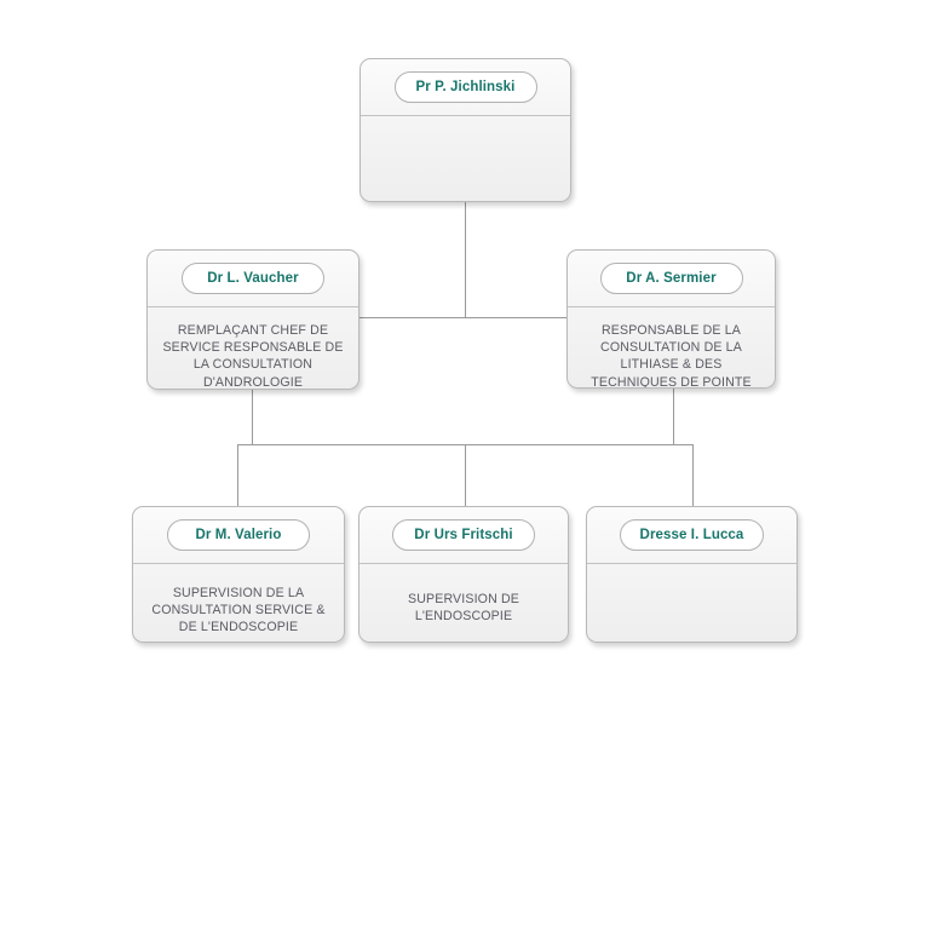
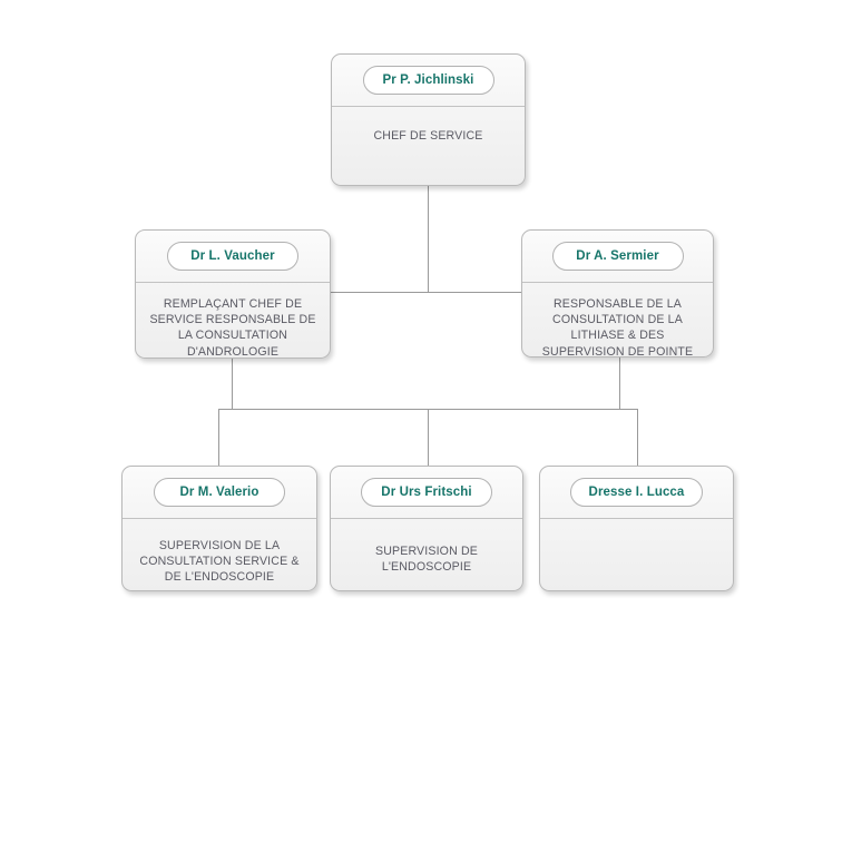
  Pr P. Jichlinski
+ CHEF DE SERVICE
  Dr L. Vaucher
  REMPLAÇANT CHEF DE SERVICE RESPONSABLE DE LA CONSULTATION D'ANDROLOGIE
  Dr A. Sermier
- RESPONSABLE DE LA CONSULTATION DE LA LITHIASE & DES TECHNIQUES DE POINTE
+ RESPONSABLE DE LA CONSULTATION DE LA LITHIASE & DES SUPERVISION DE POINTE
  Dr M. Valerio
  SUPERVISION DE LA CONSULTATION SERVICE & DE L'ENDOSCOPIE
  Dr Urs Fritschi
  SUPERVISION DE L'ENDOSCOPIE
  Dresse I. Lucca
